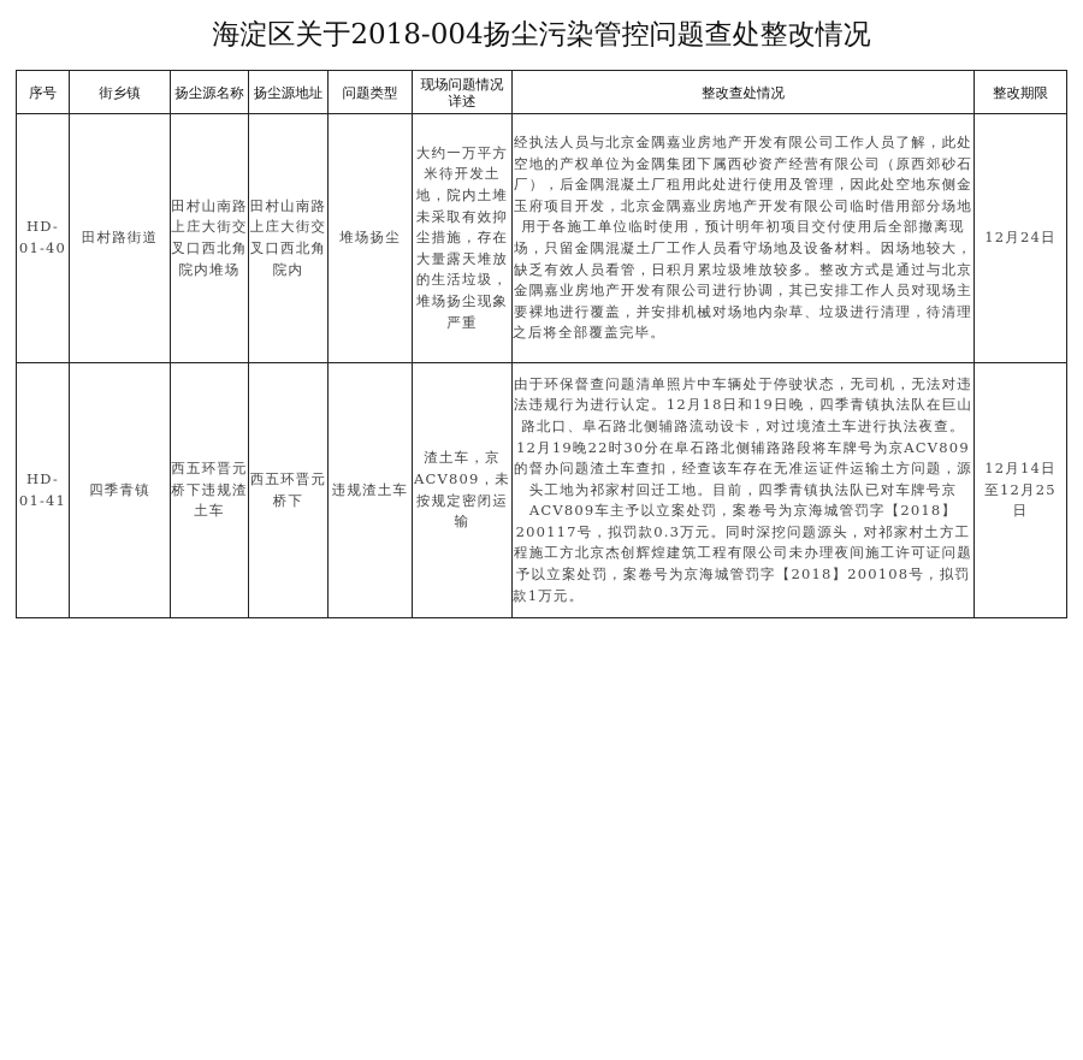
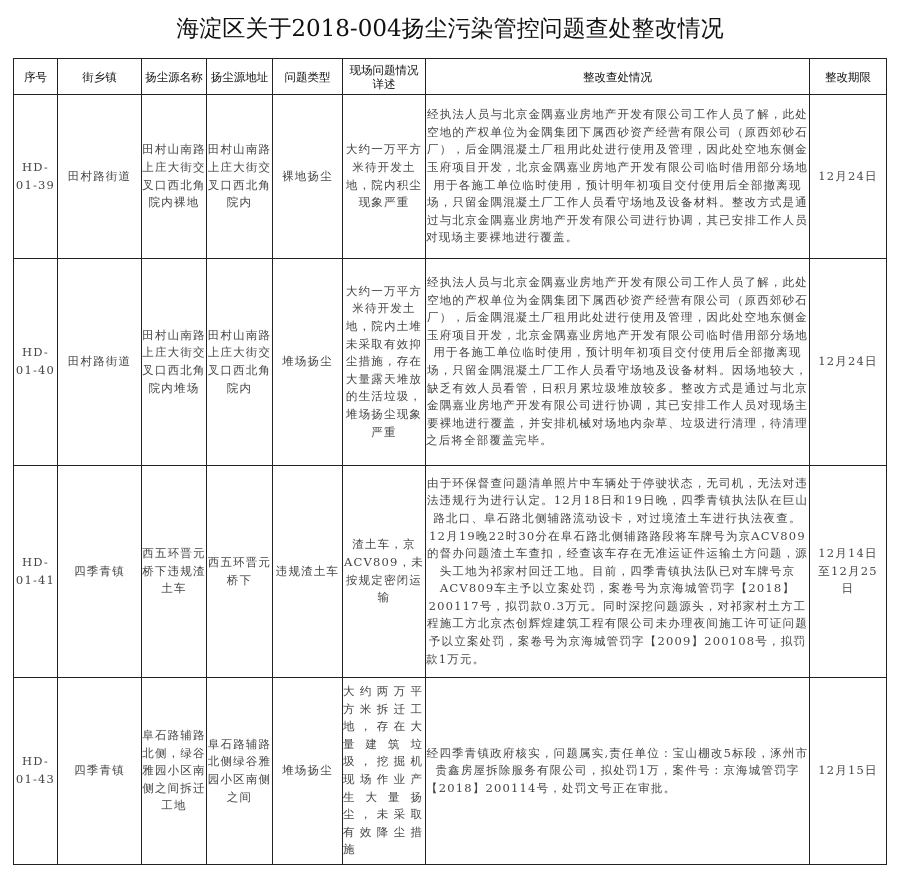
  海淀区关于2018-004扬尘污染管控问题查处整改情况
  序号	街乡镇	扬尘源名称	扬尘源地址	问题类型	现场问题情况详述	整改查处情况	整改期限
+ HD-01-39	田村路街道	田村山南路上庄大街交叉口西北角院内裸地	田村山南路上庄大街交叉口西北角院内	裸地扬尘	大约一万平方米待开发土地，院内积尘现象严重	经执法人员与北京金隅嘉业房地产开发有限公司工作人员了解，此处空地的产权单位为金隅集团下属西砂资产经营有限公司（原西郊砂石厂），后金隅混凝土厂租用此处进行使用及管理，因此处空地东侧金玉府项目开发，北京金隅嘉业房地产开发有限公司临时借用部分场地用于各施工单位临时使用，预计明年初项目交付使用后全部撤离现场，只留金隅混凝土厂工作人员看守场地及设备材料。整改方式是通过与北京金隅嘉业房地产开发有限公司进行协调，其已安排工作人员对现场主要裸地进行覆盖。	12月24日
  HD-01-40	田村路街道	田村山南路上庄大街交叉口西北角院内堆场	田村山南路上庄大街交叉口西北角院内	堆场扬尘	大约一万平方米待开发土地，院内土堆未采取有效抑尘措施，存在大量露天堆放的生活垃圾，堆场扬尘现象严重	经执法人员与北京金隅嘉业房地产开发有限公司工作人员了解，此处空地的产权单位为金隅集团下属西砂资产经营有限公司（原西郊砂石厂），后金隅混凝土厂租用此处进行使用及管理，因此处空地东侧金玉府项目开发，北京金隅嘉业房地产开发有限公司临时借用部分场地用于各施工单位临时使用，预计明年初项目交付使用后全部撤离现场，只留金隅混凝土厂工作人员看守场地及设备材料。因场地较大，缺乏有效人员看管，日积月累垃圾堆放较多。整改方式是通过与北京金隅嘉业房地产开发有限公司进行协调，其已安排工作人员对现场主要裸地进行覆盖，并安排机械对场地内杂草、垃圾进行清理，待清理之后将全部覆盖完毕。	12月24日
- HD-01-41	四季青镇	西五环晋元桥下违规渣土车	西五环晋元桥下	违规渣土车	渣土车，京ACV809，未按规定密闭运输	由于环保督查问题清单照片中车辆处于停驶状态，无司机，无法对违法违规行为进行认定。12月18日和19日晚，四季青镇执法队在巨山路北口、阜石路北侧辅路流动设卡，对过境渣土车进行执法夜查。12月19晚22时30分在阜石路北侧辅路路段将车牌号为京ACV809的督办问题渣土车查扣，经查该车存在无准运证件运输土方问题，源头工地为祁家村回迁工地。目前，四季青镇执法队已对车牌号京ACV809车主予以立案处罚，案卷号为京海城管罚字【2018】200117号，拟罚款0.3万元。同时深挖问题源头，对祁家村土方工程施工方北京杰创辉煌建筑工程有限公司未办理夜间施工许可证问题予以立案处罚，案卷号为京海城管罚字【2018】200108号，拟罚款1万元。	12月14日至12月25日
+ HD-01-41	四季青镇	西五环晋元桥下违规渣土车	西五环晋元桥下	违规渣土车	渣土车，京ACV809，未按规定密闭运输	由于环保督查问题清单照片中车辆处于停驶状态，无司机，无法对违法违规行为进行认定。12月18日和19日晚，四季青镇执法队在巨山路北口、阜石路北侧辅路流动设卡，对过境渣土车进行执法夜查。12月19晚22时30分在阜石路北侧辅路路段将车牌号为京ACV809的督办问题渣土车查扣，经查该车存在无准运证件运输土方问题，源头工地为祁家村回迁工地。目前，四季青镇执法队已对车牌号京ACV809车主予以立案处罚，案卷号为京海城管罚字【2018】200117号，拟罚款0.3万元。同时深挖问题源头，对祁家村土方工程施工方北京杰创辉煌建筑工程有限公司未办理夜间施工许可证问题予以立案处罚，案卷号为京海城管罚字【2009】200108号，拟罚款1万元。	12月14日至12月25日
+ HD-01-43	四季青镇	阜石路辅路北侧，绿谷雅园小区南侧之间拆迁工地	阜石路辅路北侧绿谷雅园小区南侧之间	堆场扬尘	大约两万平方米拆迁工地，存在大量建筑垃圾，挖掘机现场作业产生大量扬尘，未采取有效降尘措施	经四季青镇政府核实，问题属实,责任单位：宝山棚改5标段，涿州市贵鑫房屋拆除服务有限公司，拟处罚1万，案件号：京海城管罚字【2018】200114号，处罚文号正在审批。	12月15日
